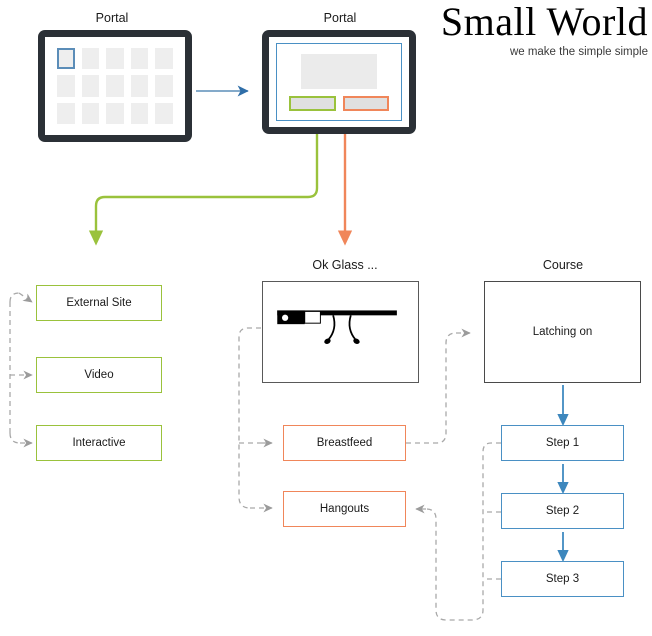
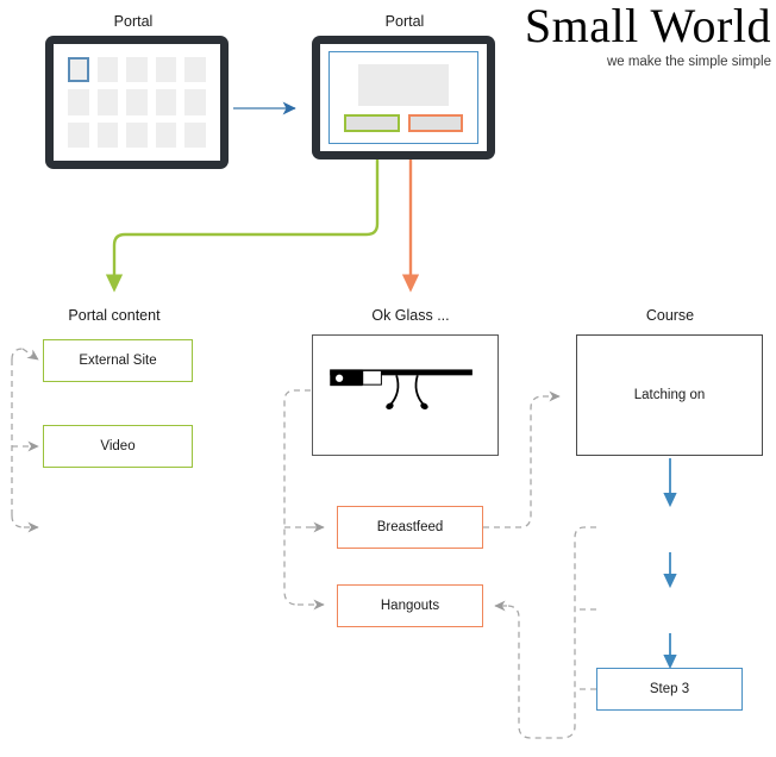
  Small World
  we make the simple simple
  Portal
  Portal
+ Portal content
  External Site
  Video
- Interactive
  Ok Glass ...
  Breastfeed
  Hangouts
  Course
  Latching on
- Step 1
- Step 2
  Step 3
